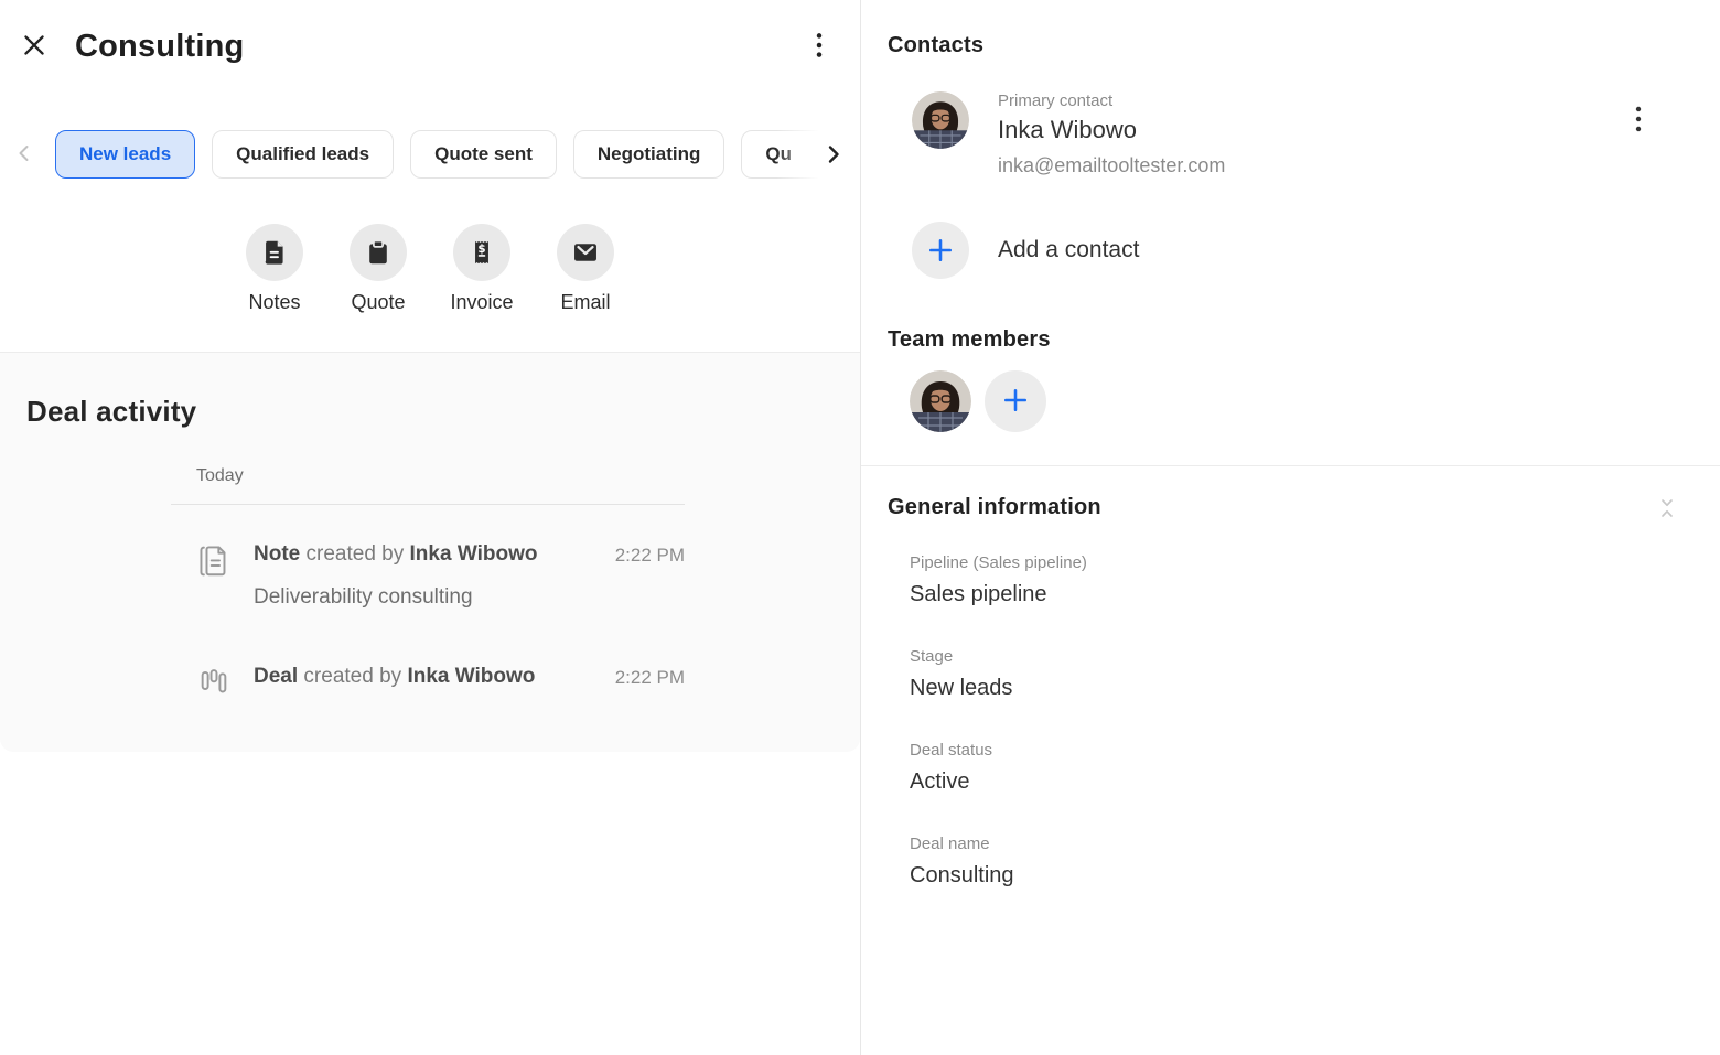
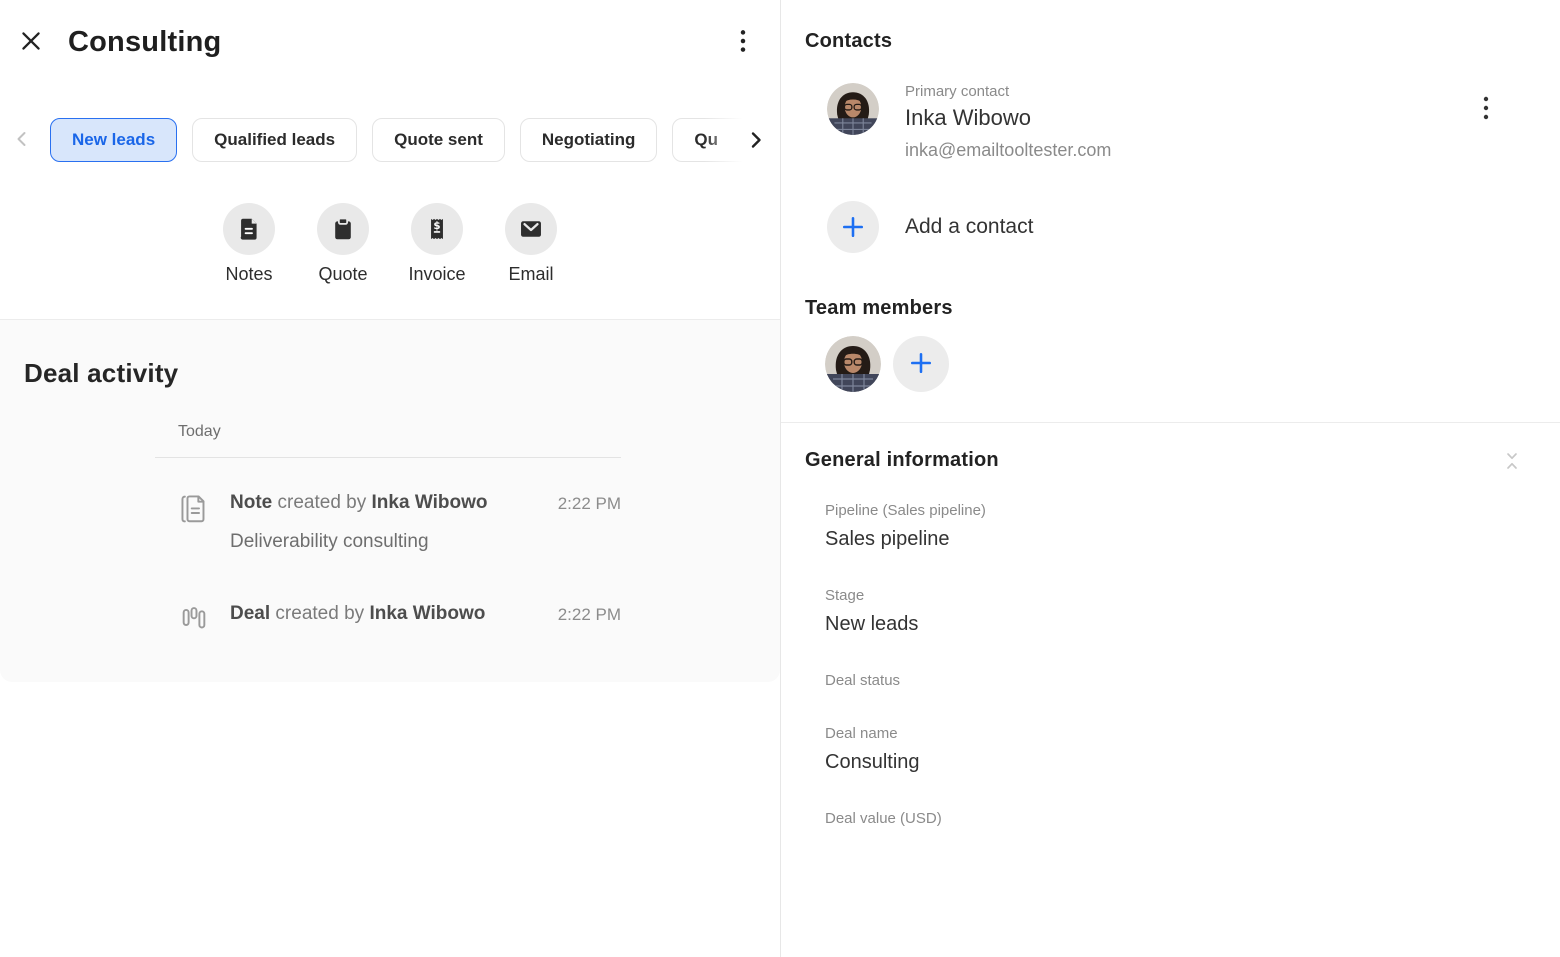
  Consulting
  New leads
  Qualified leads
  Quote sent
  Negotiating
  Notes
  Quote
  $
  Invoice
  Email
  Deal activity
  Today
  Note created by Inka Wibowo
  Deliverability consulting
  2:22 PM
  Deal created by Inka Wibowo
  2:22 PM
  Contacts
  Primary contact
  Inka Wibowo
  inka@emailtooltester.com
  Add a contact
  Team members
  General information
  Pipeline (Sales pipeline)
  Sales pipeline
  Stage
  New leads
  Deal status
- Active
  Deal name
  Consulting
+ Deal value (USD)
